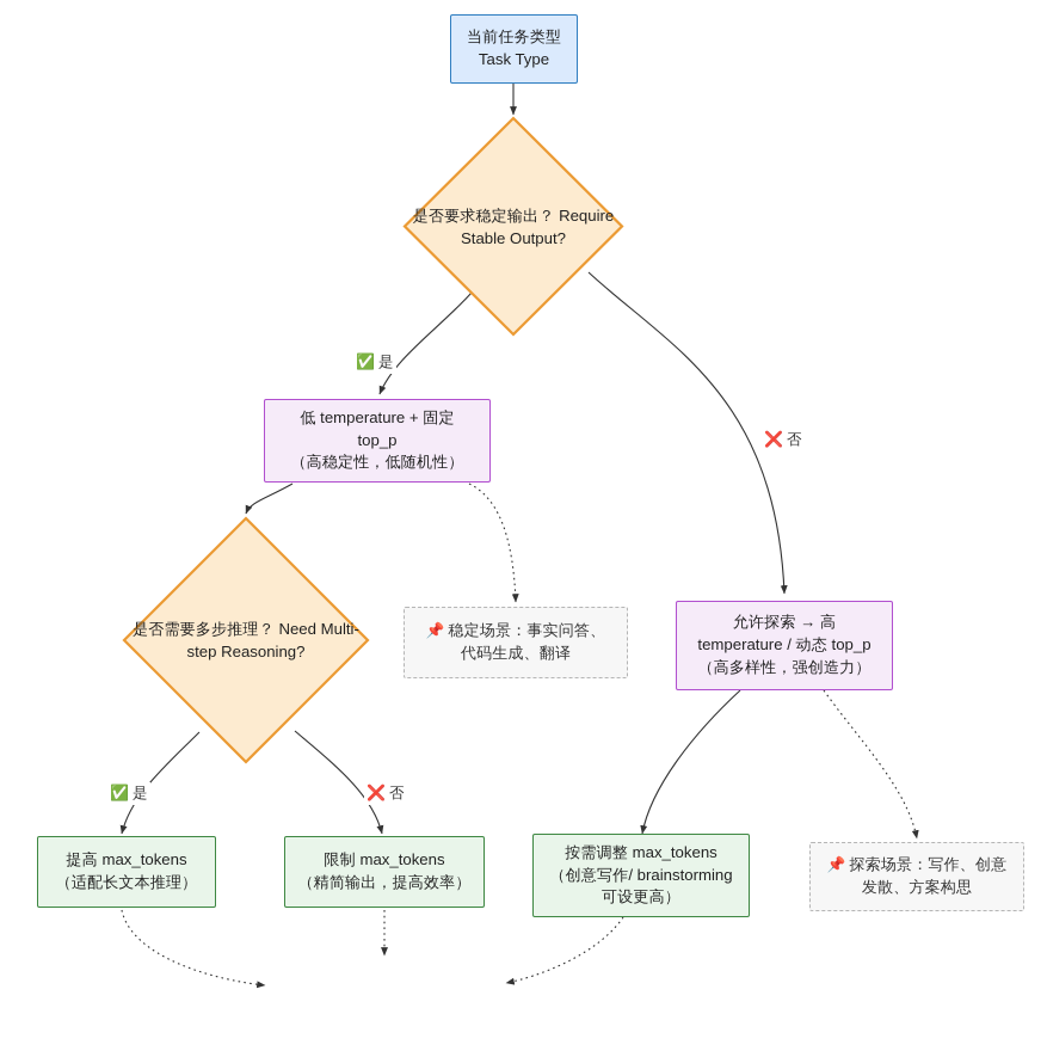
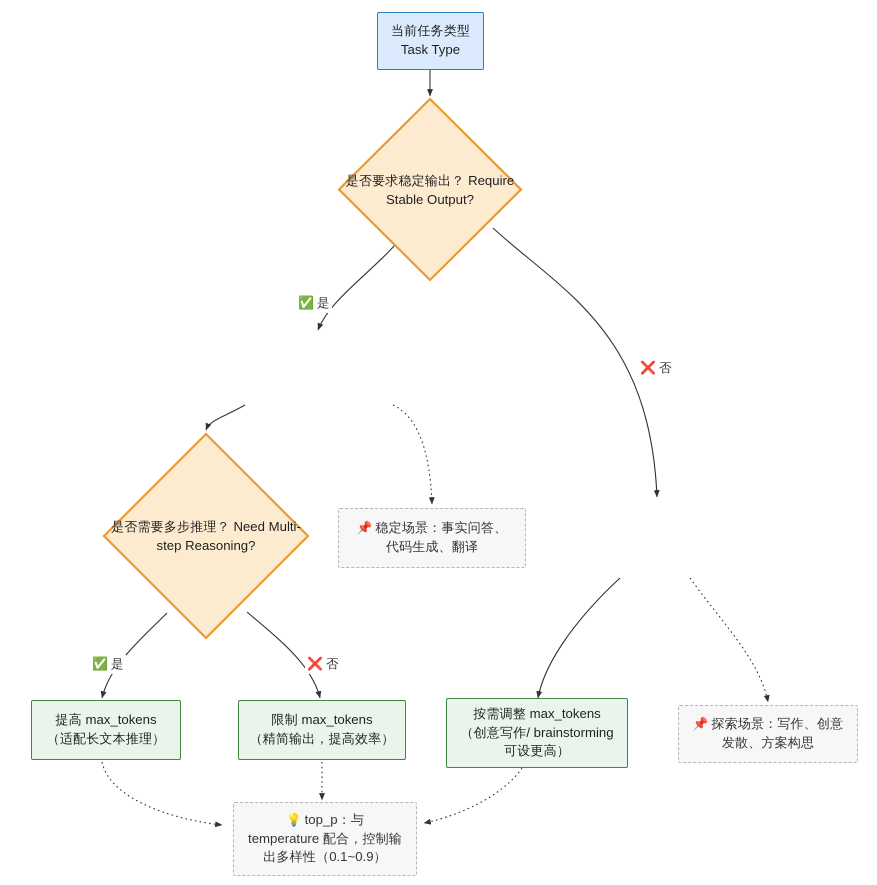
  当前任务类型
  Task Type
  是否要求稳定输出？ Require Stable Output?
  ✅
  是
  ❌
  否
- 低 temperature + 固定
- top_p
- （高稳定性，低随机性）
  是否需要多步推理？ Need Multi-step Reasoning?
  ✅
  是
  ❌
  否
  📌
  稳定场景：事实问答、
  代码生成、翻译
- 允许探索 → 高
- temperature / 动态 top_p
- （高多样性，强创造力）
  提高 max_tokens
  （适配长文本推理）
  限制 max_tokens
  （精简输出，提高效率）
  按需调整 max_tokens
  （创意写作/ brainstorming
  可设更高）
  📌
  探索场景：写作、创意
  发散、方案构思
+ 💡
+ top_p：与
+ temperature 配合，控制输
+ 出多样性（0.1~0.9）
